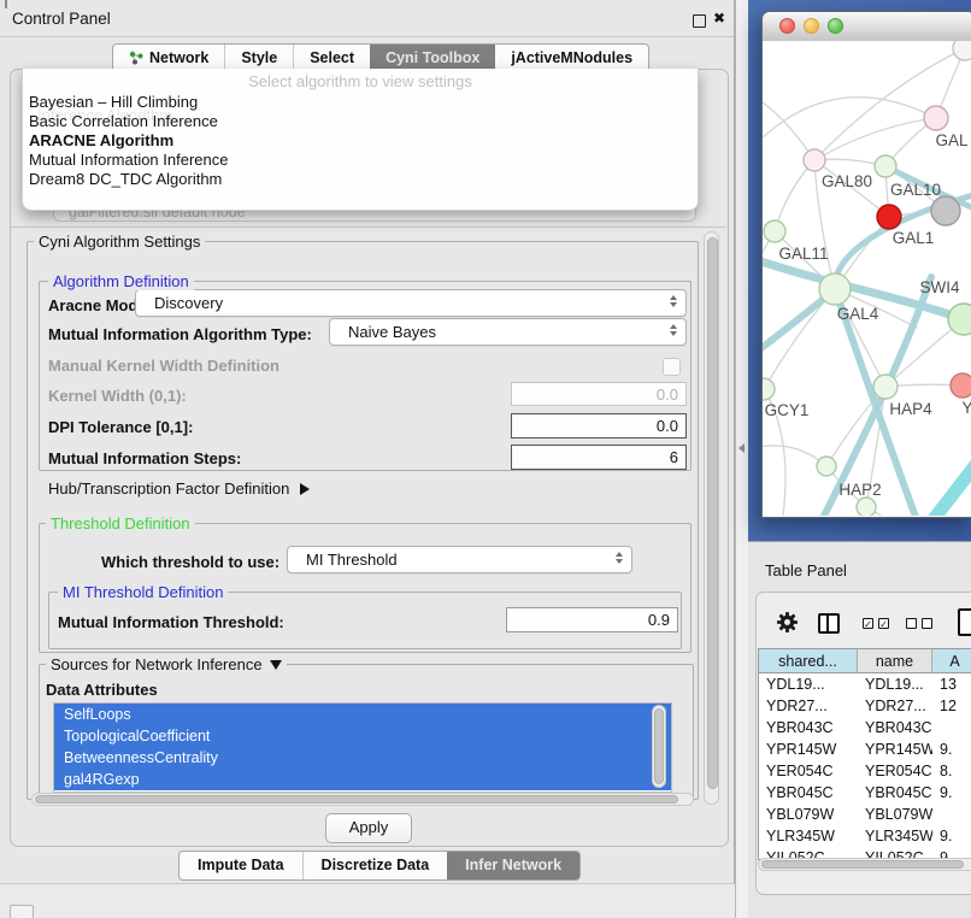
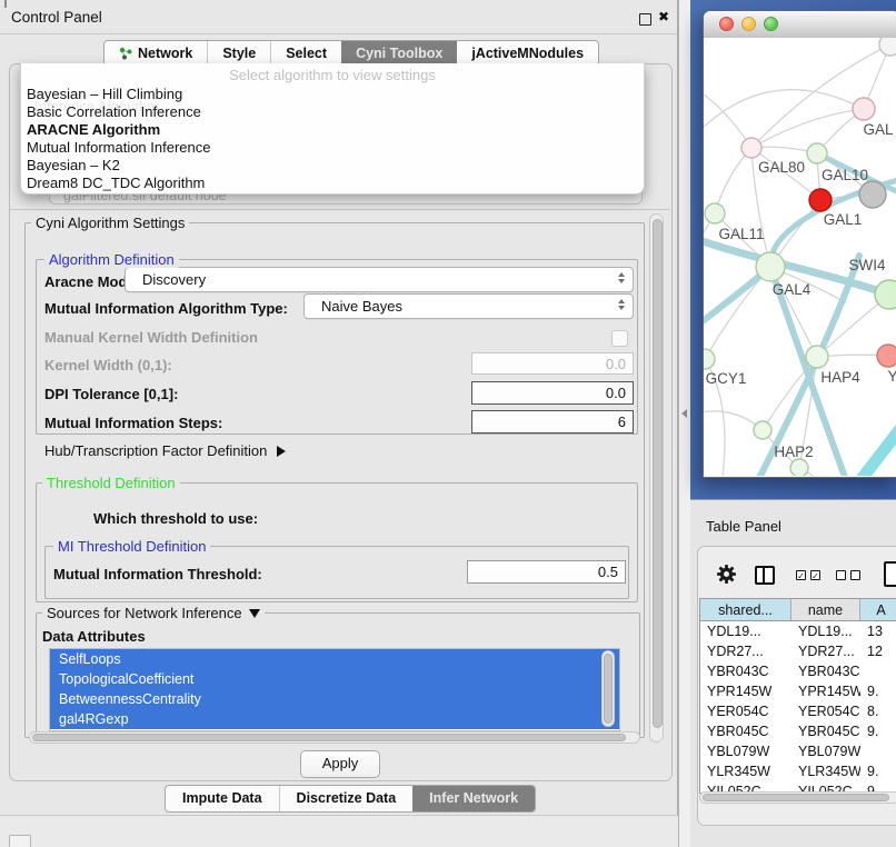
  Control Panel
  ✖
  Network
  Style
  Select
  Cyni Toolbox
  jActiveMNodules
  Cyni Algorithm Settings
  Algorithm Definition
  Aracne Mod
  Discovery
  Mutual Information Algorithm Type:
  Naive Bayes
  Manual Kernel Width Definition
  Kernel Width (0,1):
  0.0
  DPI Tolerance [0,1]:
  0.0
  Mutual Information Steps:
  6
  Hub/Transcription Factor Definition
  Threshold Definition
  Which threshold to use:
- MI Threshold
  MI Threshold Definition
  Mutual Information Threshold:
- 0.9
+ 0.5
  Sources for Network Inference
  Data Attributes
  SelfLoops
  TopologicalCoefficient
  BetweennessCentrality
  gal4RGexp
  Apply
  Impute Data
  Discretize Data
  Infer Network
  Inference Algorithm
  Select algorithm to view settings
  Bayesian – Hill Climbing
  Basic Correlation Inference
  ARACNE Algorithm
  Mutual Information Inference
+ Bayesian – K2
  Dream8 DC_TDC Algorithm
  galFiltered.sif default node
  GAL
  GAL80
  GAL10
  GAL1
  GAL11
  GAL4
  SWI4
  GCY1
  HAP4
  Y
  HAP2
  Table Panel
  ✓
  ✓
  shared...
  name
  A
  YDL19...
  YDL19...
  13
  YDR27...
  YDR27...
  12
  YBR043C
  YBR043C
  YPR145W
  YPR145W
  9.
  YER054C
  YER054C
  8.
  YBR045C
  YBR045C
  9.
  YBL079W
  YBL079W
  YLR345W
  YLR345W
  9.
